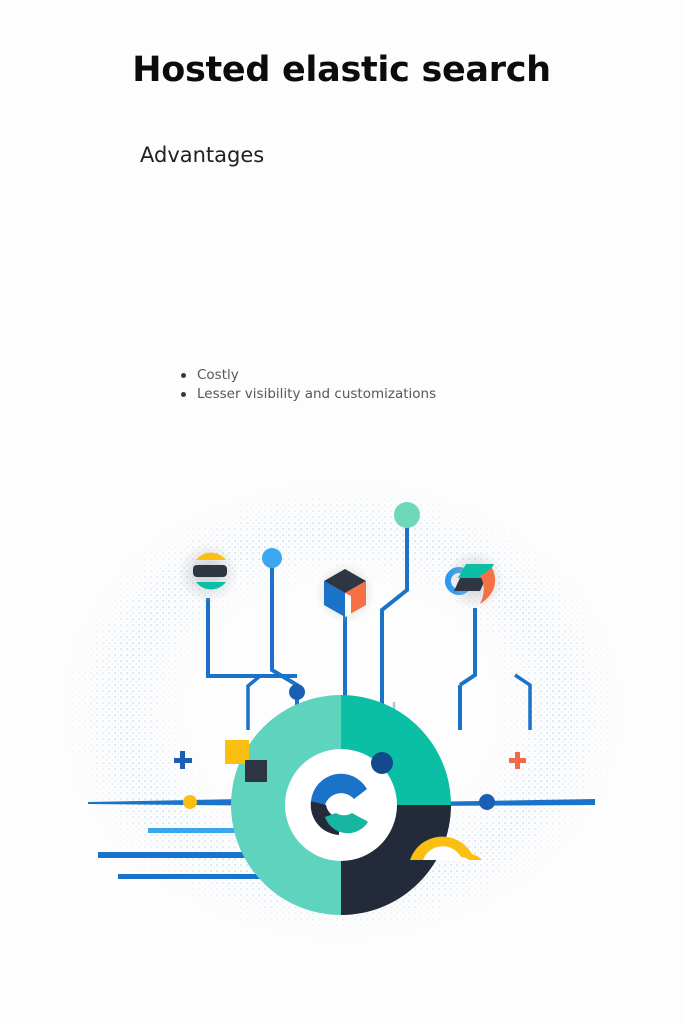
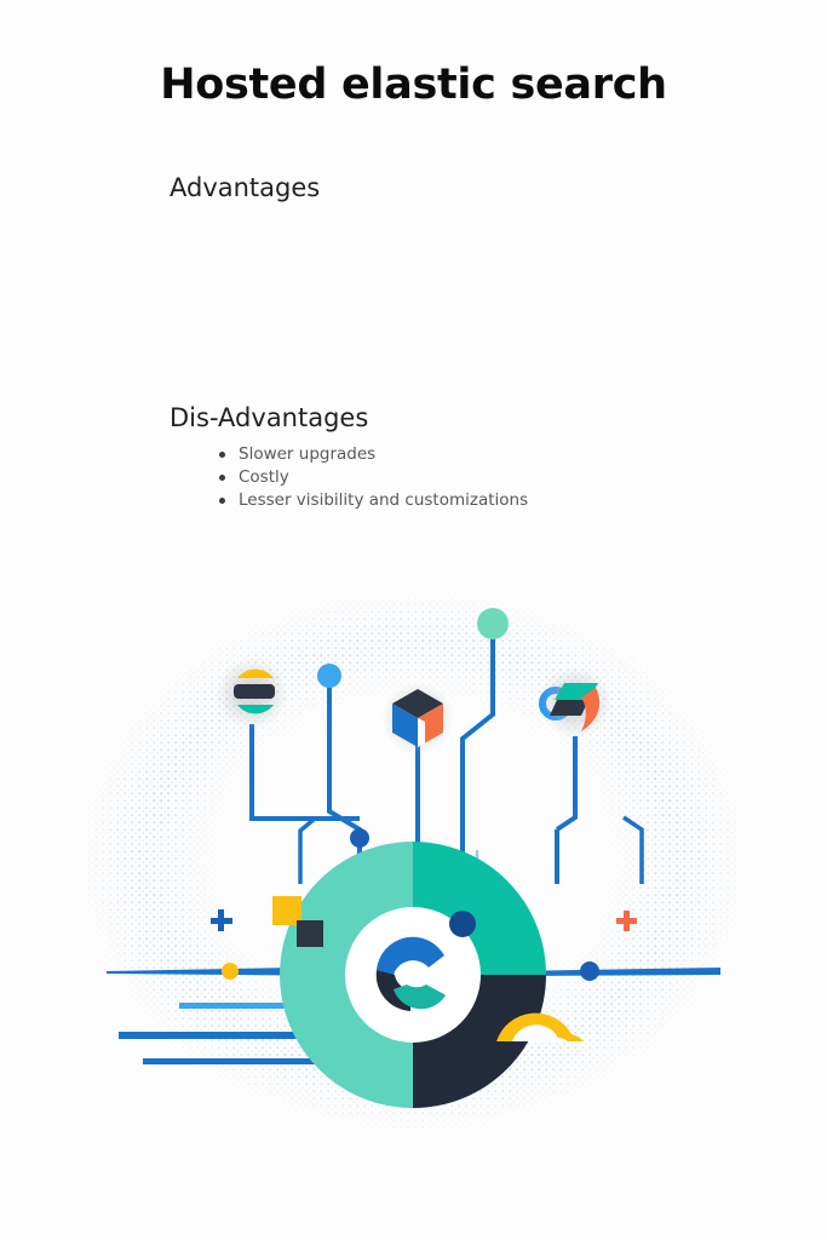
  Hosted elastic search
  Advantages
+ Dis-Advantages
+ Slower upgrades
  Costly
  Lesser visibility and customizations
